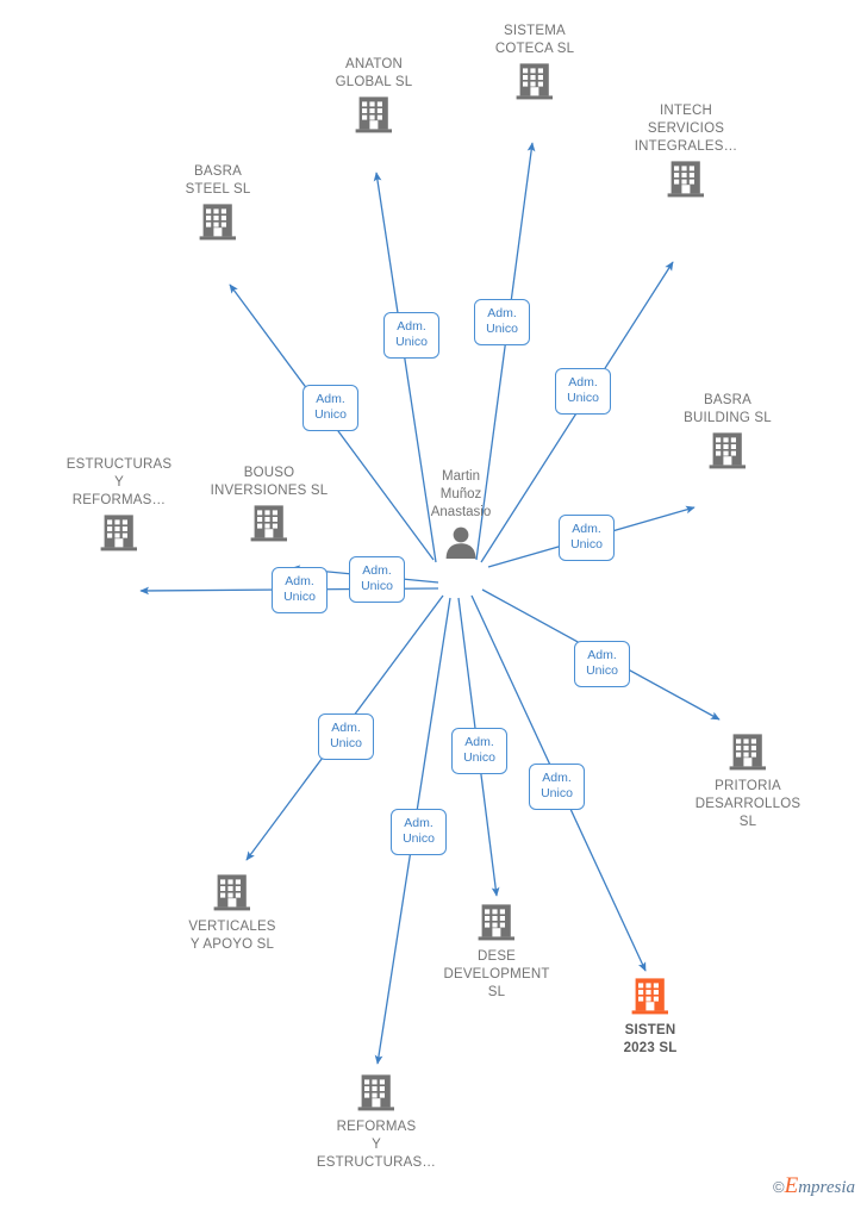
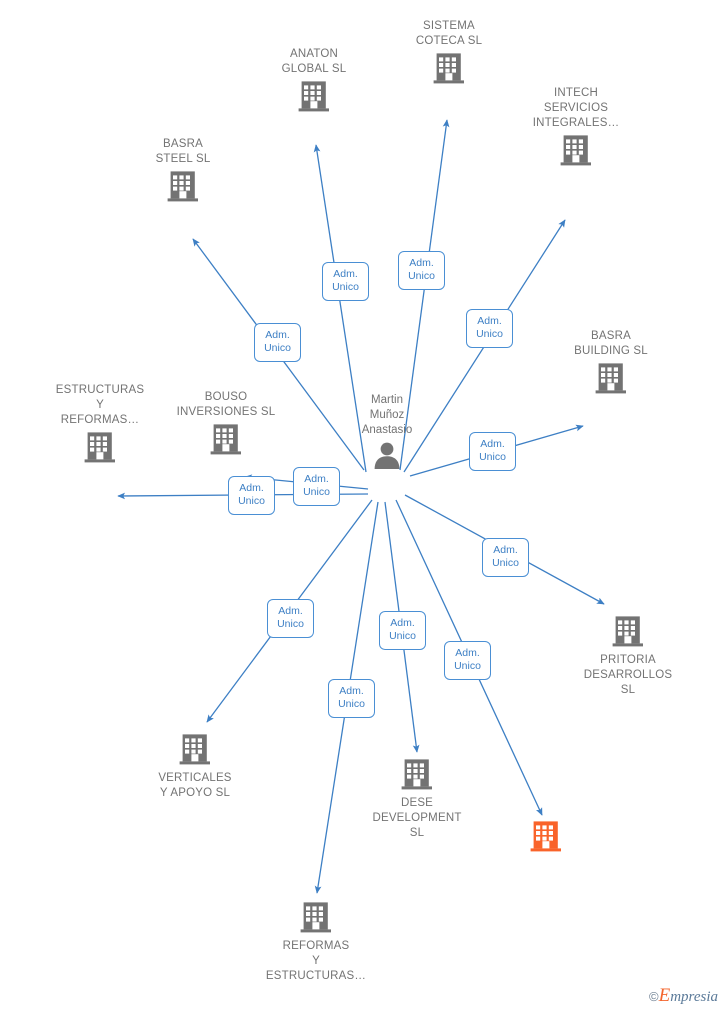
  ANATON
  GLOBAL SL
  SISTEMA
  COTECA SL
  INTECH
  SERVICIOS
  INTEGRALES…
  BASRA
  STEEL SL
  BASRA
  BUILDING SL
  BOUSO
  INVERSIONES SL
  ESTRUCTURAS
  Y
  REFORMAS…
  PRITORIA
  DESARROLLOS
  SL
  VERTICALES
  Y APOYO SL
  DESE
  DEVELOPMENT
  SL
- SISTEN
- 2023 SL
  REFORMAS
  Y
  ESTRUCTURAS…
  Adm.
  Unico
  Adm.
  Unico
  Adm.
  Unico
  Adm.
  Unico
  Adm.
  Unico
  Adm.
  Unico
  Adm.
  Unico
  Adm.
  Unico
  Adm.
  Unico
  Adm.
  Unico
  Adm.
  Unico
  Adm.
  Unico
  Martin
  Muñoz
  Anastasio
  ©Empresia
